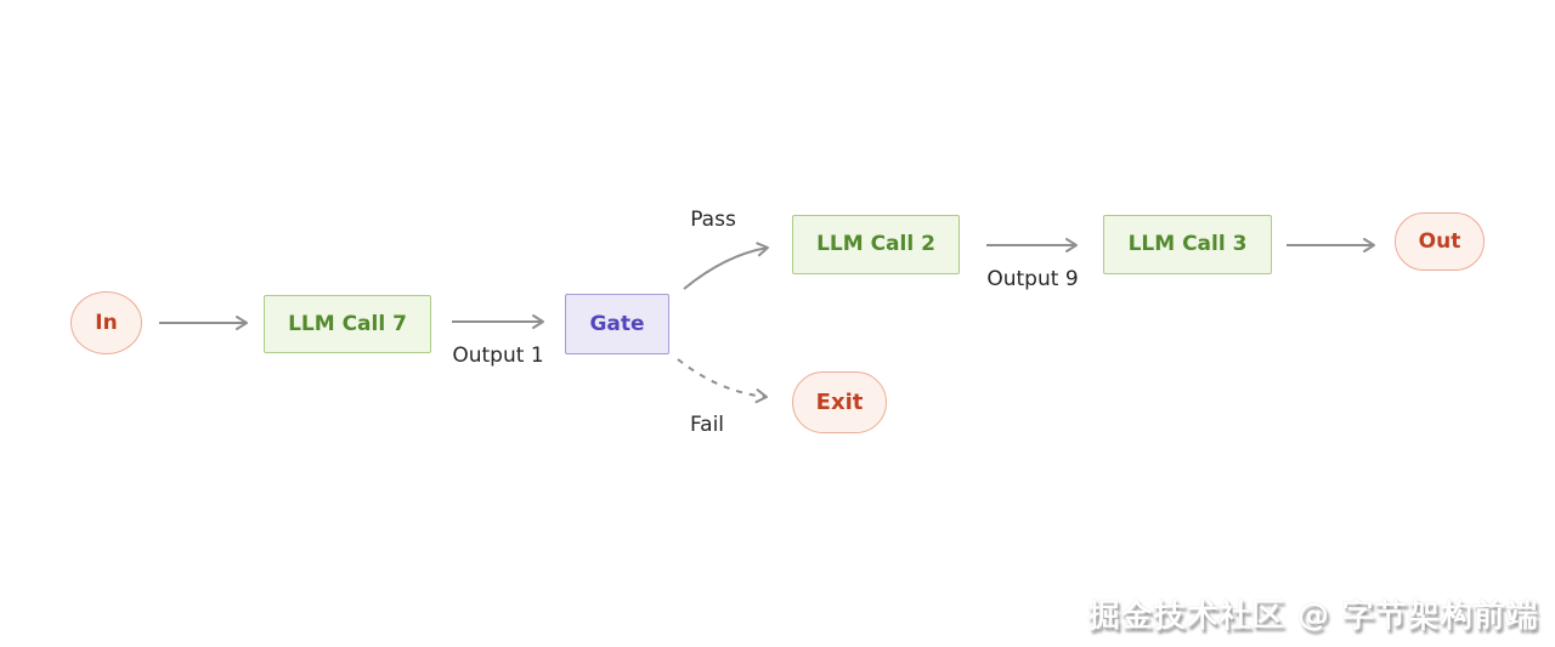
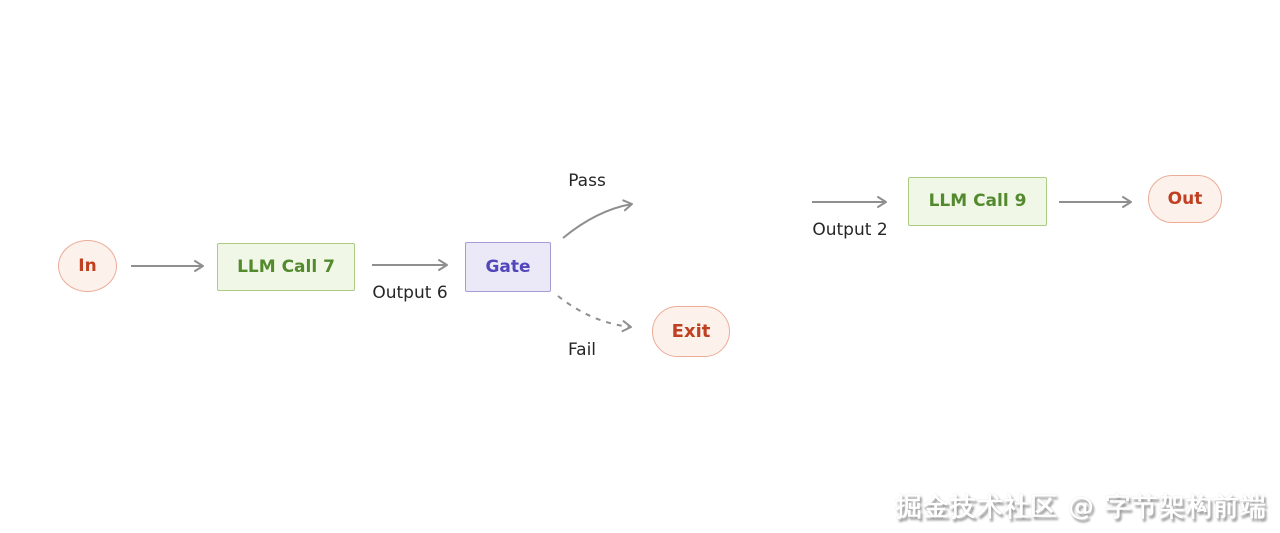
  In
  LLM Call 7
  Gate
- LLM Call 2
- LLM Call 3
+ LLM Call 9
  Out
  Exit
- Output 1
+ Output 6
  Pass
  Fail
- Output 9
+ Output 2
  掘金技术社区 @ 字节架构前端
